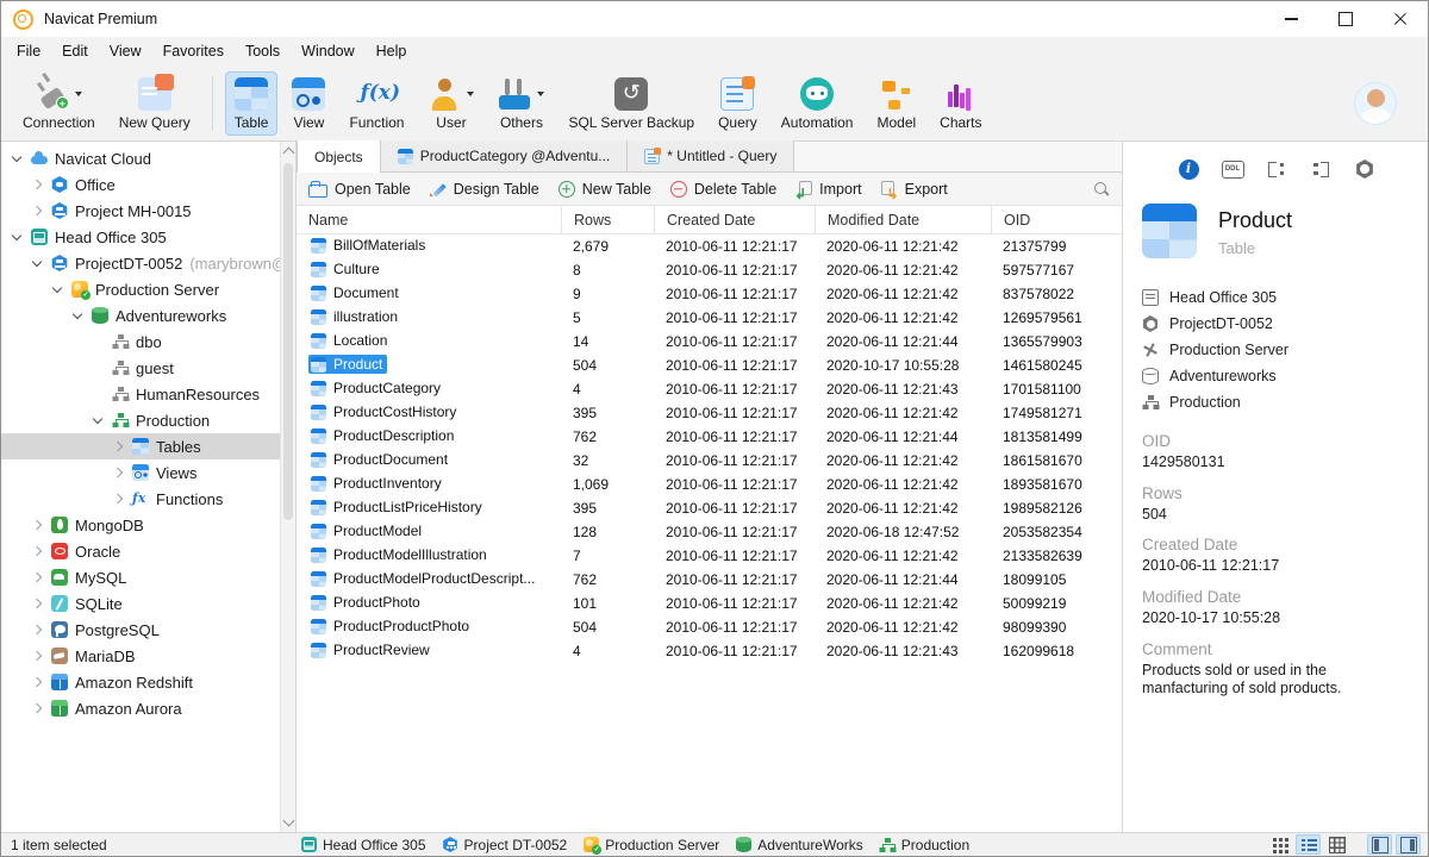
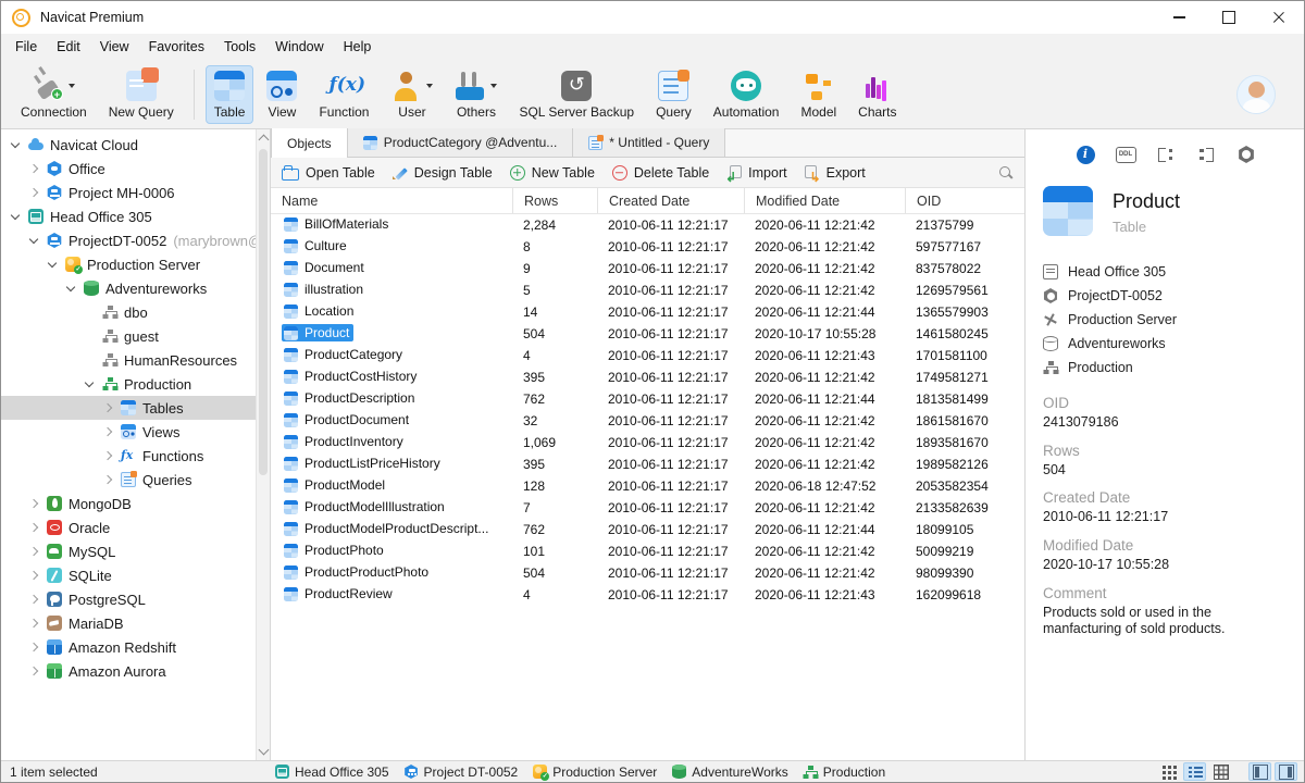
  Navicat Premium
  File
  Edit
  View
  Favorites
  Tools
  Window
  Help
  Connection
  New Query
  Table
  View
  Function
  User
  Others
  SQL Server Backup
  Query
  Automation
  Model
  Charts
  Navicat Cloud
  Office
- Project MH-0015
+ Project MH-0006
  Head Office 305
  ProjectDT-0052
  (marybrown
  Production Server
  Adventureworks
  dbo
  guest
  HumanResources
  Production
  Tables
  Views
  Functions
+ Queries
  MongoDB
  Oracle
  MySQL
  SQLite
  PostgreSQL
  MariaDB
  Amazon Redshift
  Amazon Aurora
  Objects
  ProductCategory @Adventu...
  * Untitled - Query
  Open Table
  Design Table
  New Table
  Delete Table
  Import
  Export
  Name
  Rows
  Created Date
  Modified Date
  OID
  BillOfMaterials
- 2,679
+ 2,284
  2010-06-11 12:21:17
  2020-06-11 12:21:42
  21375799
  Culture
  8
  2010-06-11 12:21:17
  2020-06-11 12:21:42
  597577167
  Document
  9
  2010-06-11 12:21:17
  2020-06-11 12:21:42
  837578022
  illustration
  5
  2010-06-11 12:21:17
  2020-06-11 12:21:42
  1269579561
  Location
  14
  2010-06-11 12:21:17
  2020-06-11 12:21:44
  1365579903
  Product
  504
  2010-06-11 12:21:17
  2020-10-17 10:55:28
  1461580245
  ProductCategory
  4
  2010-06-11 12:21:17
  2020-06-11 12:21:43
  1701581100
  ProductCostHistory
  395
  2010-06-11 12:21:17
  2020-06-11 12:21:42
  1749581271
  ProductDescription
  762
  2010-06-11 12:21:17
  2020-06-11 12:21:44
  1813581499
  ProductDocument
  32
  2010-06-11 12:21:17
  2020-06-11 12:21:42
  1861581670
  ProductInventory
  1,069
  2010-06-11 12:21:17
  2020-06-11 12:21:42
  1893581670
  ProductListPriceHistory
  395
  2010-06-11 12:21:17
  2020-06-11 12:21:42
  1989582126
  ProductModel
  128
  2010-06-11 12:21:17
  2020-06-18 12:47:52
  2053582354
  ProductModelIllustration
  7
  2010-06-11 12:21:17
  2020-06-11 12:21:42
  2133582639
  ProductModelProductDescript...
  762
  2010-06-11 12:21:17
  2020-06-11 12:21:44
  18099105
  ProductPhoto
  101
  2010-06-11 12:21:17
  2020-06-11 12:21:42
  50099219
  ProductProductPhoto
  504
  2010-06-11 12:21:17
  2020-06-11 12:21:42
  98099390
  ProductReview
  4
  2010-06-11 12:21:17
  2020-06-11 12:21:43
  162099618
  Product
  Table
  Head Office 305
  ProjectDT-0052
  Production Server
  Adventureworks
  Production
  OID
- 1429580131
+ 2413079186
  Rows
  504
  Created Date
  2010-06-11 12:21:17
  Modified Date
  2020-10-17 10:55:28
  Comment
  Products sold or used in the manfacturing of sold products.
  1 item selected
  Head Office 305
  Project DT-0052
  Production Server
  AdventureWorks
  Production
